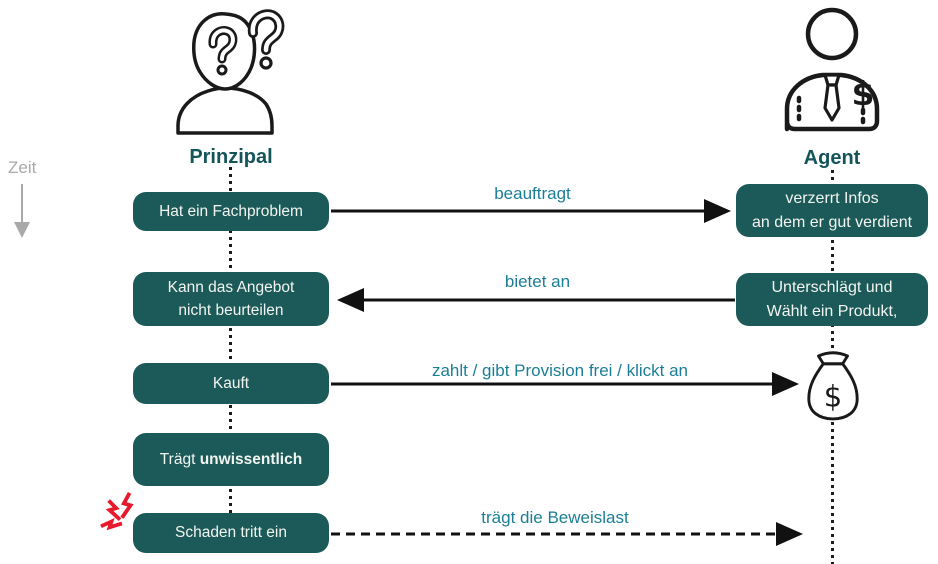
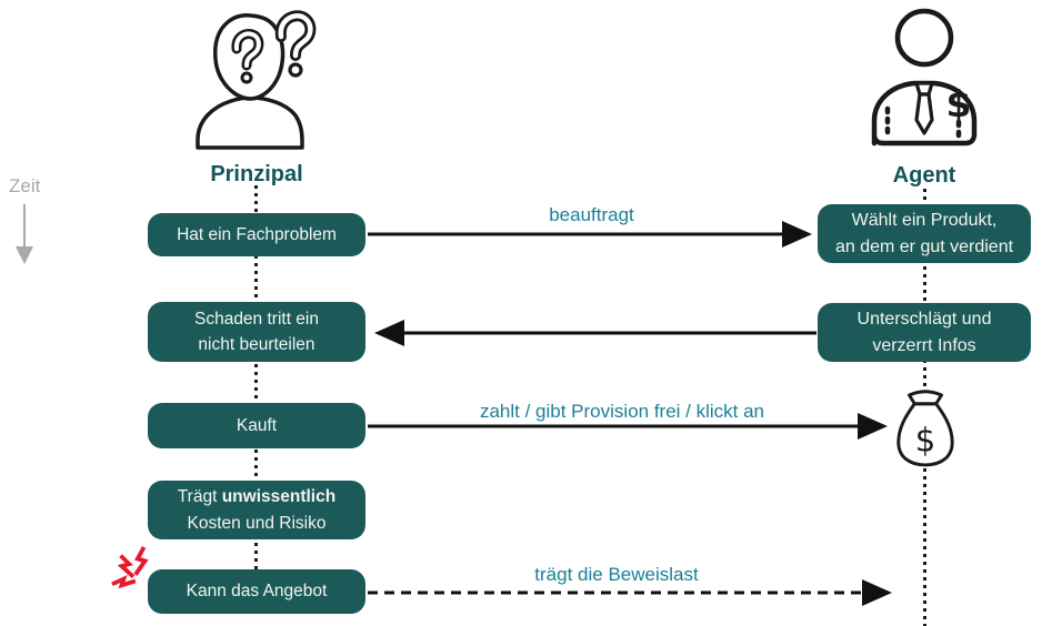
  Zeit
  Prinzipal
  $
  Agent
  Hat ein Fachproblem
- Kann das Angebot
+ Schaden tritt ein
  nicht beurteilen
  Kauft
  Trägt unwissentlich
+ Kosten und Risiko
- Schaden tritt ein
+ Kann das Angebot
- verzerrt Infos
+ Wählt ein Produkt,
  an dem er gut verdient
  Unterschlägt und
- Wählt ein Produkt,
+ verzerrt Infos
  beauftragt
- bietet an
  zahlt / gibt Provision frei / klickt an
  trägt die Beweislast
  $
